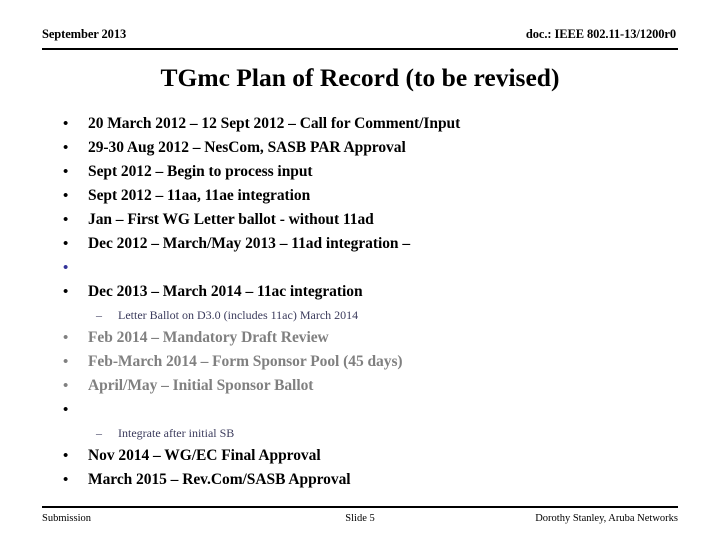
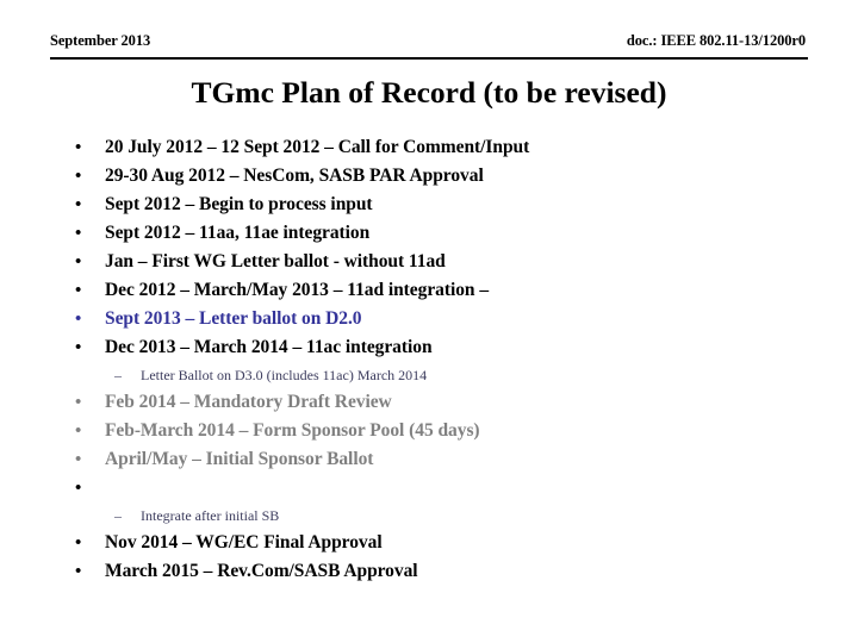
  September 2013
  doc.: IEEE 802.11-13/1200r0
  TGmc Plan of Record (to be revised)
  •
- 20 March 2012 – 12 Sept 2012 – Call for Comment/Input
+ 20 July 2012 – 12 Sept 2012 – Call for Comment/Input
  •
  29-30 Aug 2012 – NesCom, SASB PAR Approval
  •
  Sept 2012 – Begin to process input
  •
  Sept 2012 – 11aa, 11ae integration
  •
  Jan – First WG Letter ballot - without 11ad
  •
  Dec 2012 – March/May 2013 – 11ad integration –
  •
+ Sept 2013 – Letter ballot on D2.0
  •
  Dec 2013 – March 2014 – 11ac integration
  –
  Letter Ballot on D3.0 (includes 11ac) March 2014
  •
  Feb 2014 – Mandatory Draft Review
  •
  Feb-March 2014 – Form Sponsor Pool (45 days)
  •
  April/May – Initial Sponsor Ballot
  •
  –
  Integrate after initial SB
  •
  Nov 2014 – WG/EC Final Approval
  •
  March 2015 – Rev.Com/SASB Approval
- Submission
- Slide 5
- Dorothy Stanley, Aruba Networks
